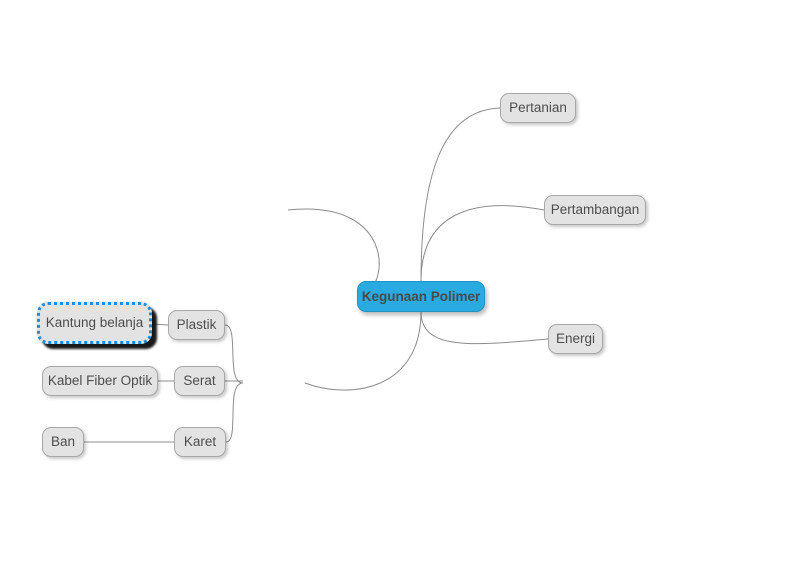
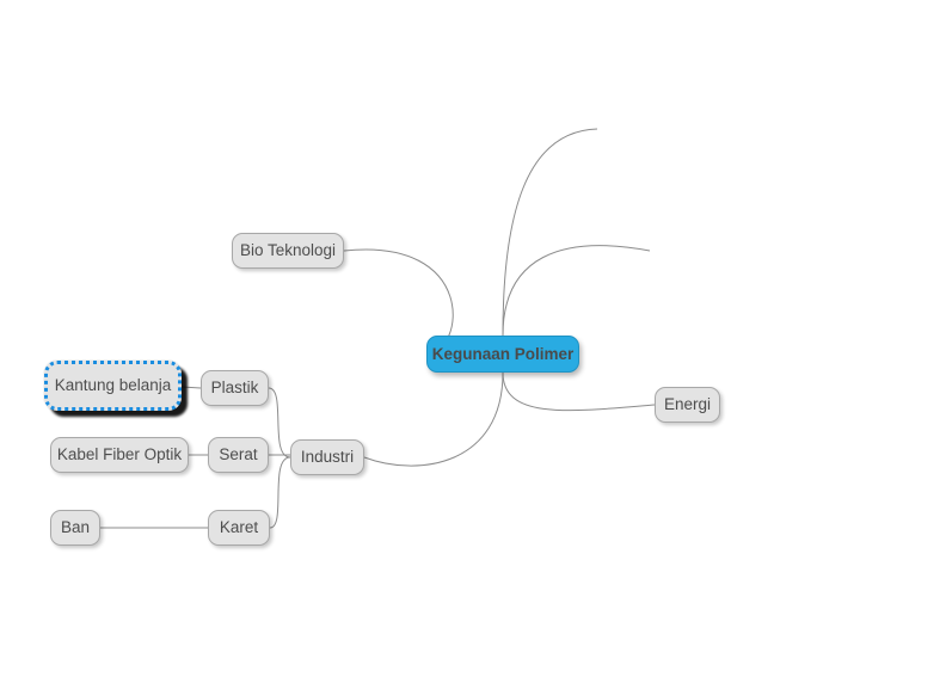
  Kegunaan Polimer
- Pertanian
- Pertambangan
  Energi
+ Bio Teknologi
+ Industri
  Plastik
  Serat
  Karet
  Kantung belanja
  Kabel Fiber Optik
  Ban
